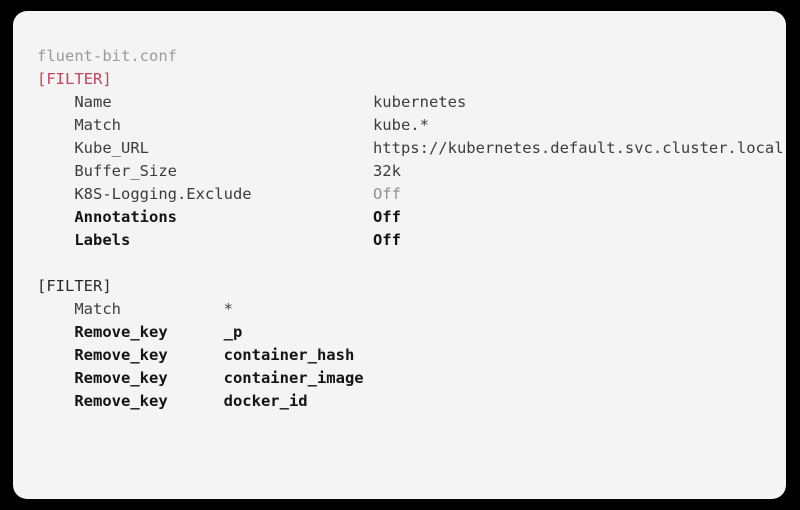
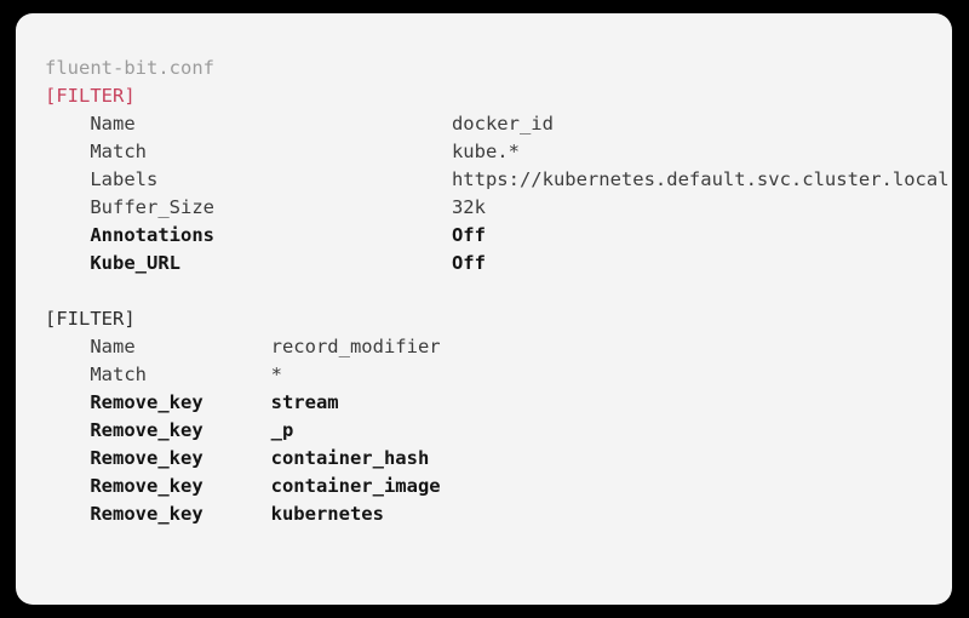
  fluent-bit.conf
  [FILTER]
- Name kubernetes
+ Name docker_id
  Match kube.*
- Kube_URL https://kubernetes.default.svc.cluster.local
+ Labels https://kubernetes.default.svc.cluster.local
  Buffer_Size 32k
- K8S-Logging.Exclude Off
  Annotations Off
- Labels Off
+ Kube_URL Off
  [FILTER]
+ Name record_modifier
  Match *
+ Remove_key stream
  Remove_key _p
  Remove_key container_hash
  Remove_key container_image
- Remove_key docker_id
+ Remove_key kubernetes
